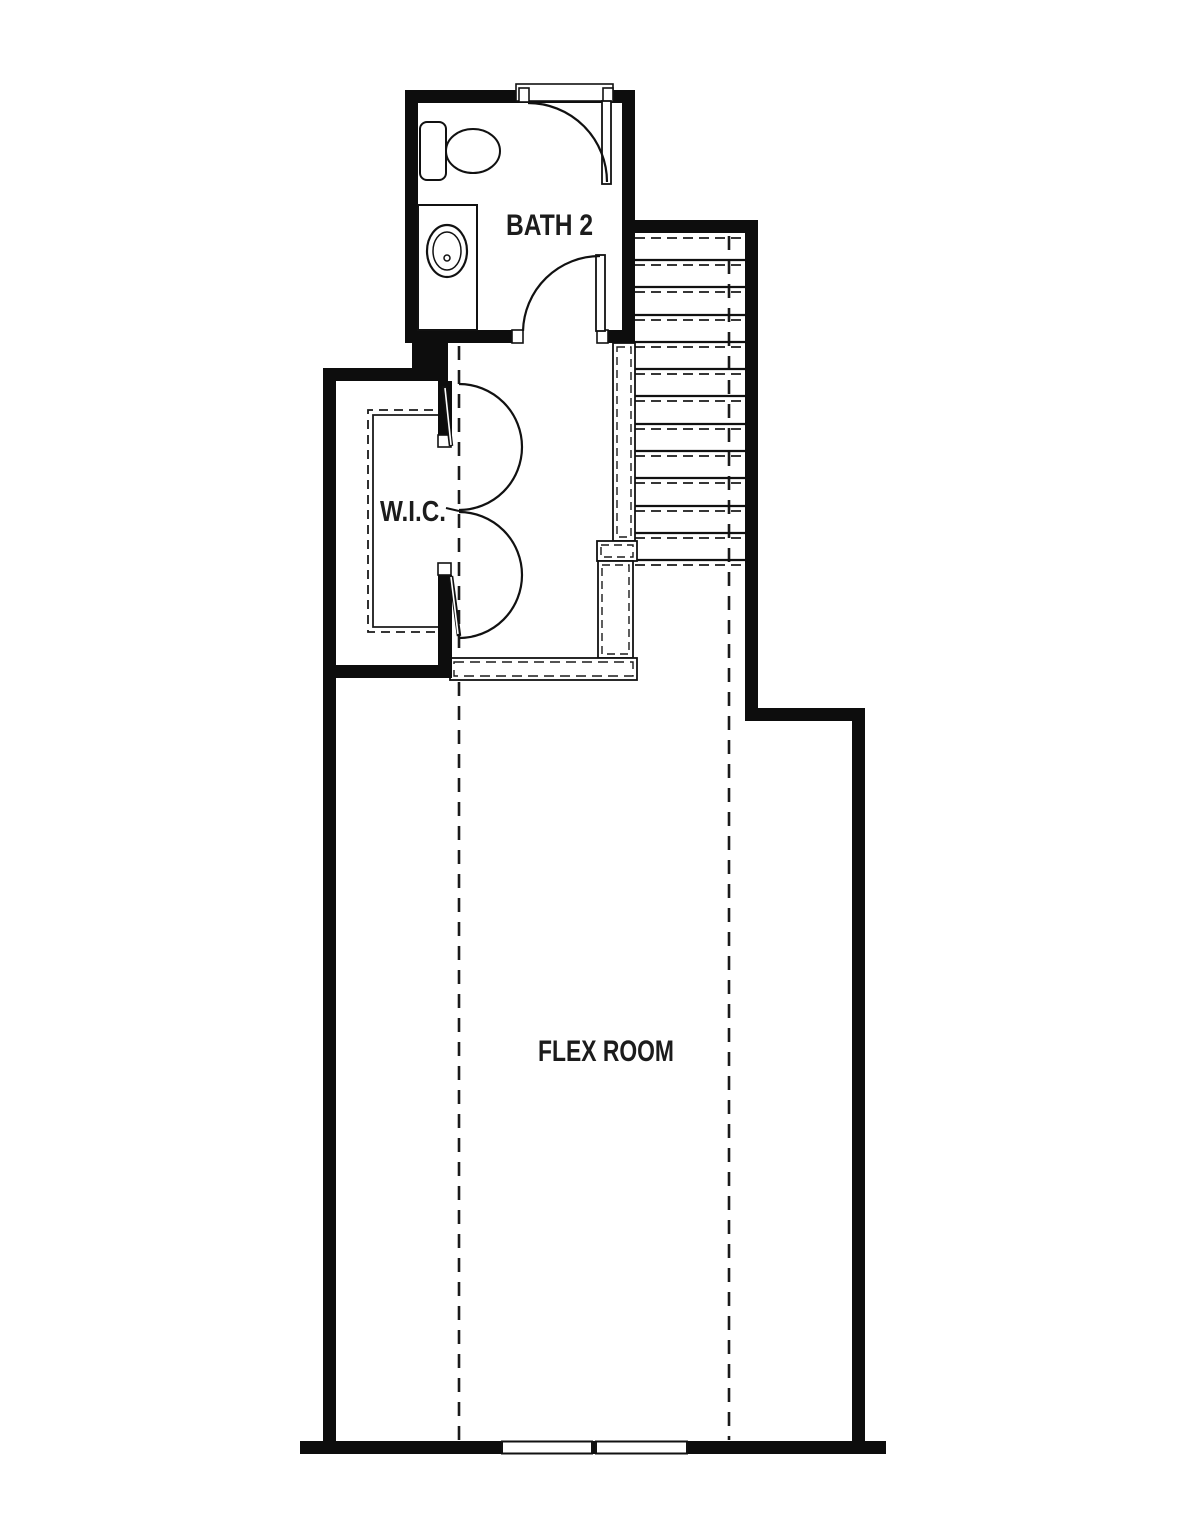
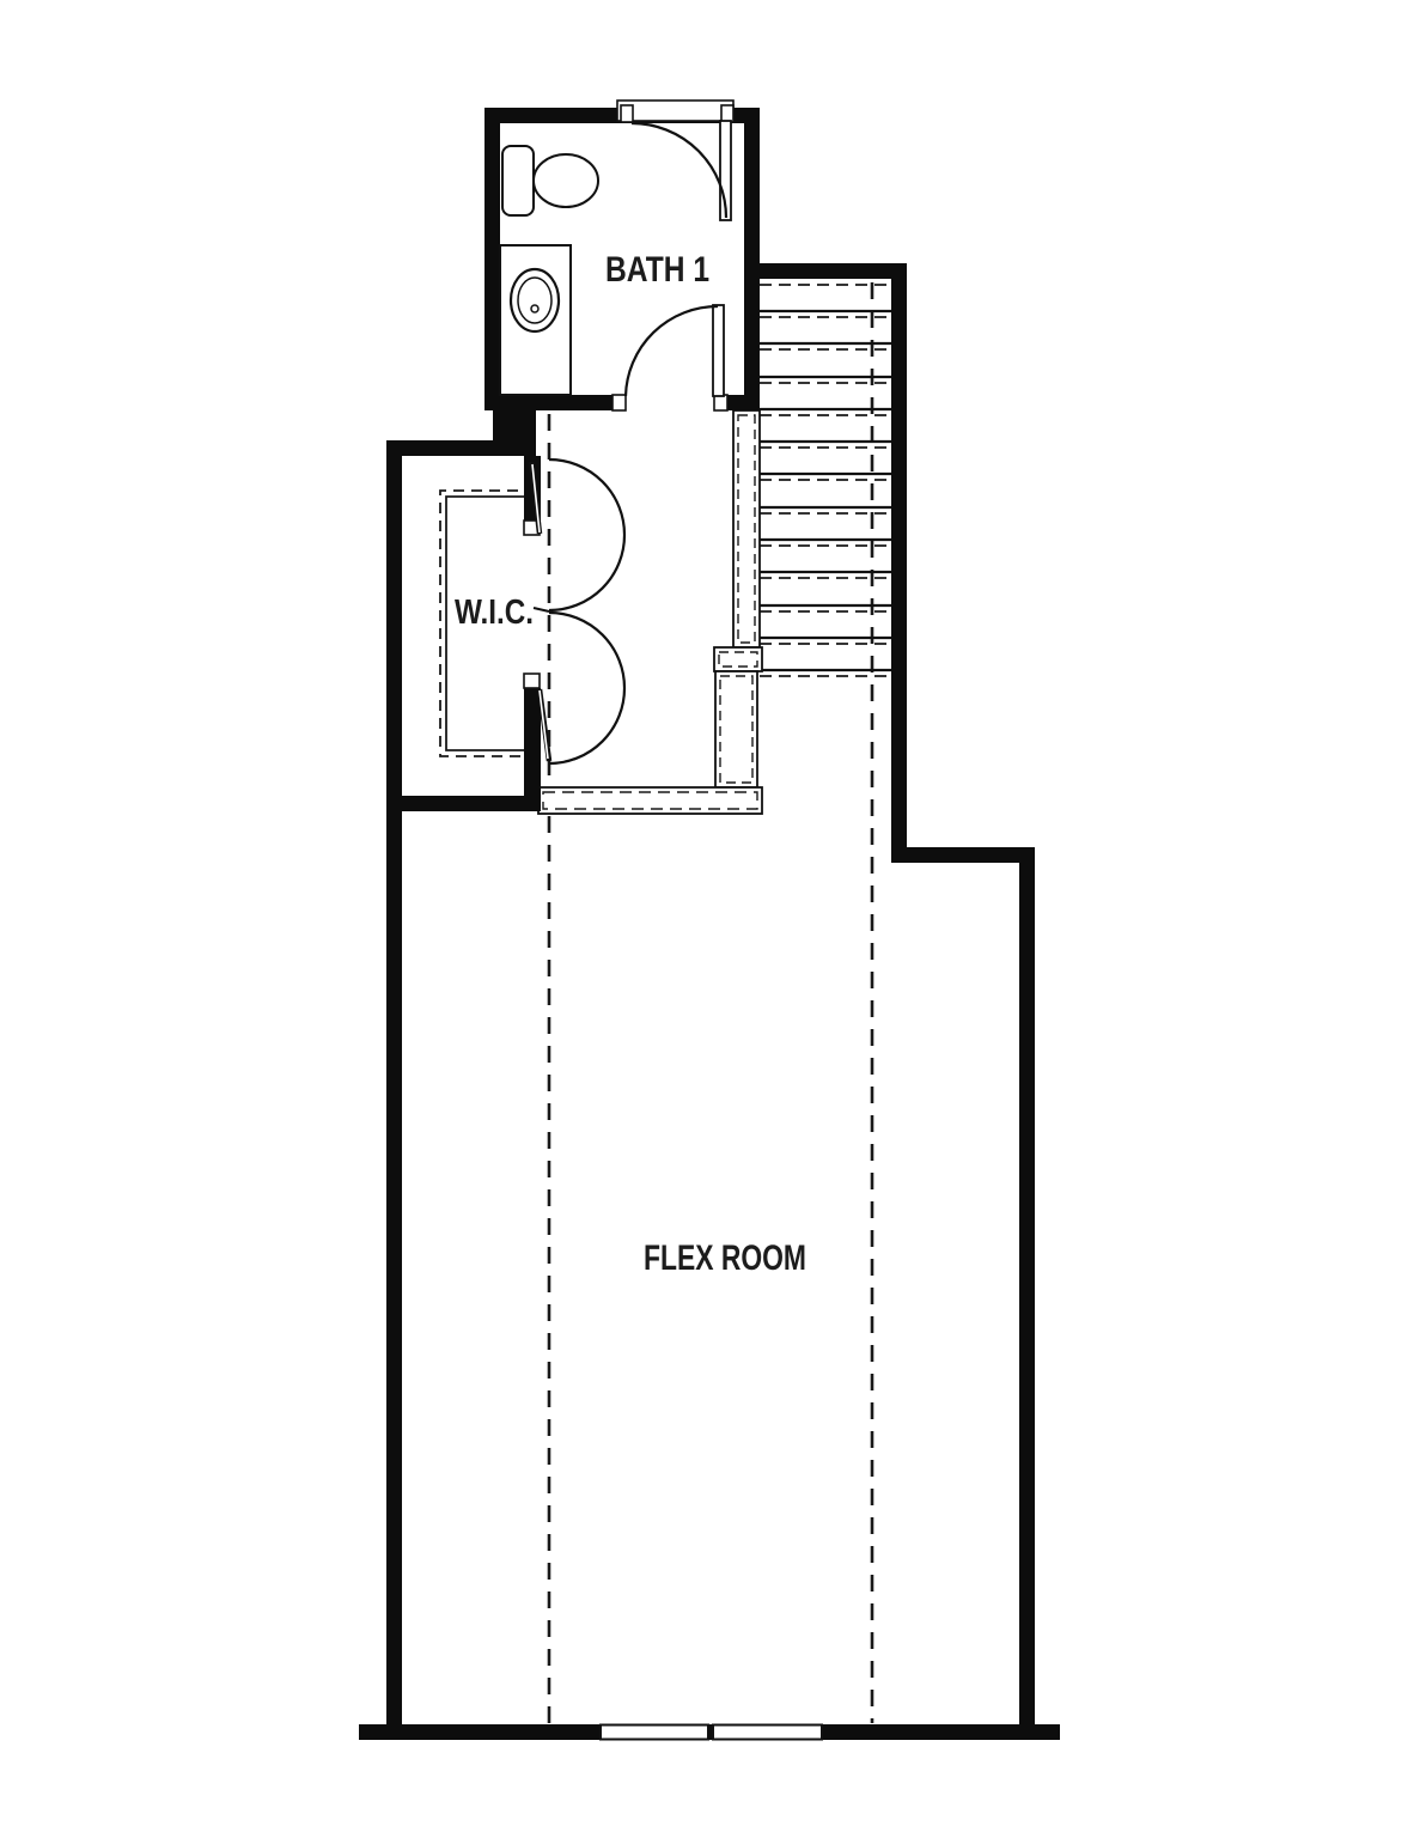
- BATH 2
+ BATH 1
  W.I.C.
  FLEX ROOM
